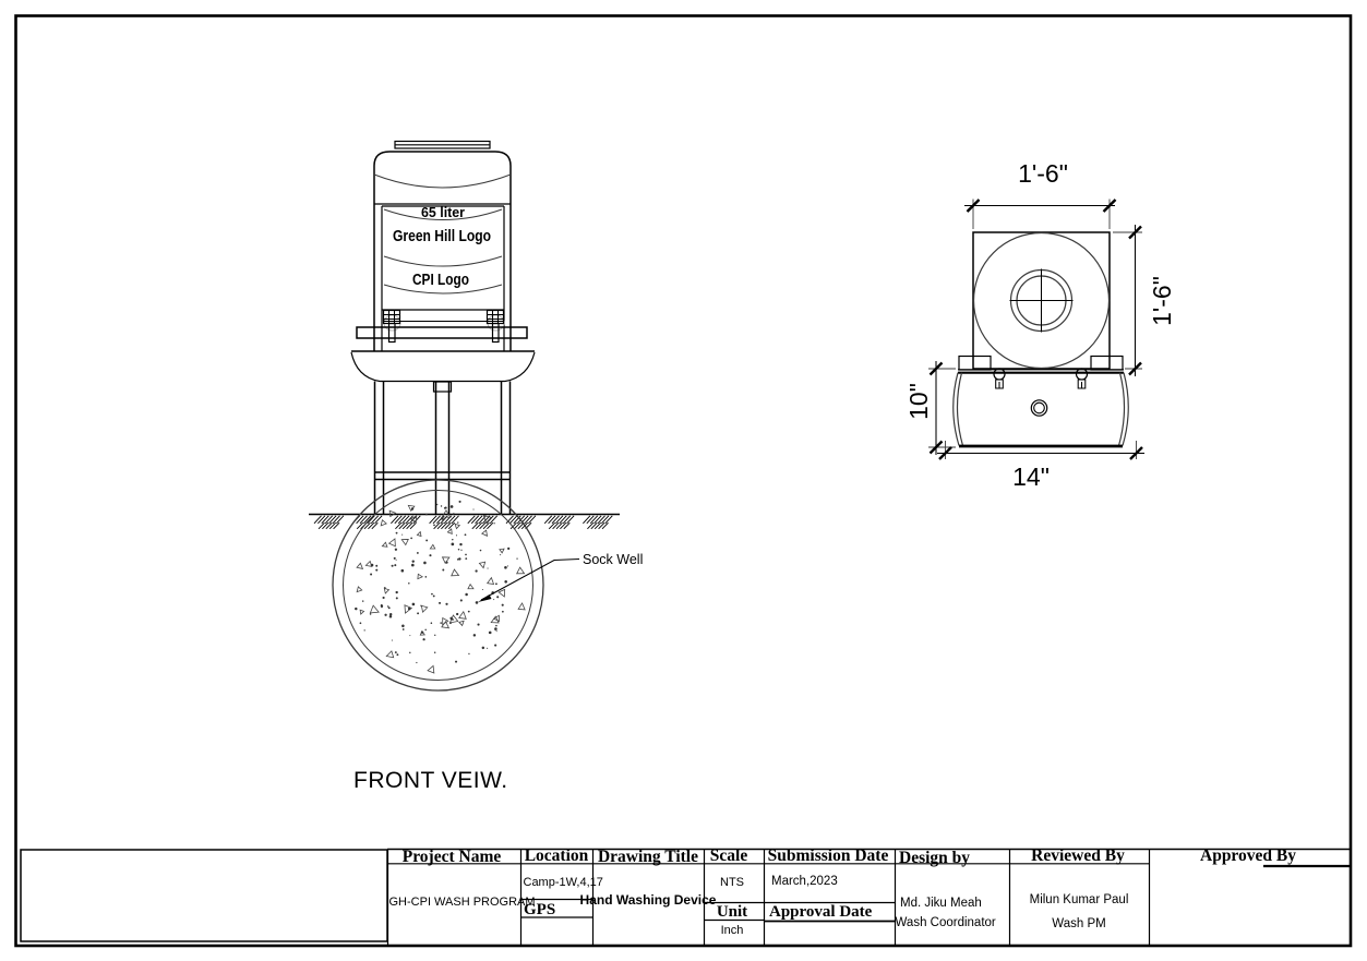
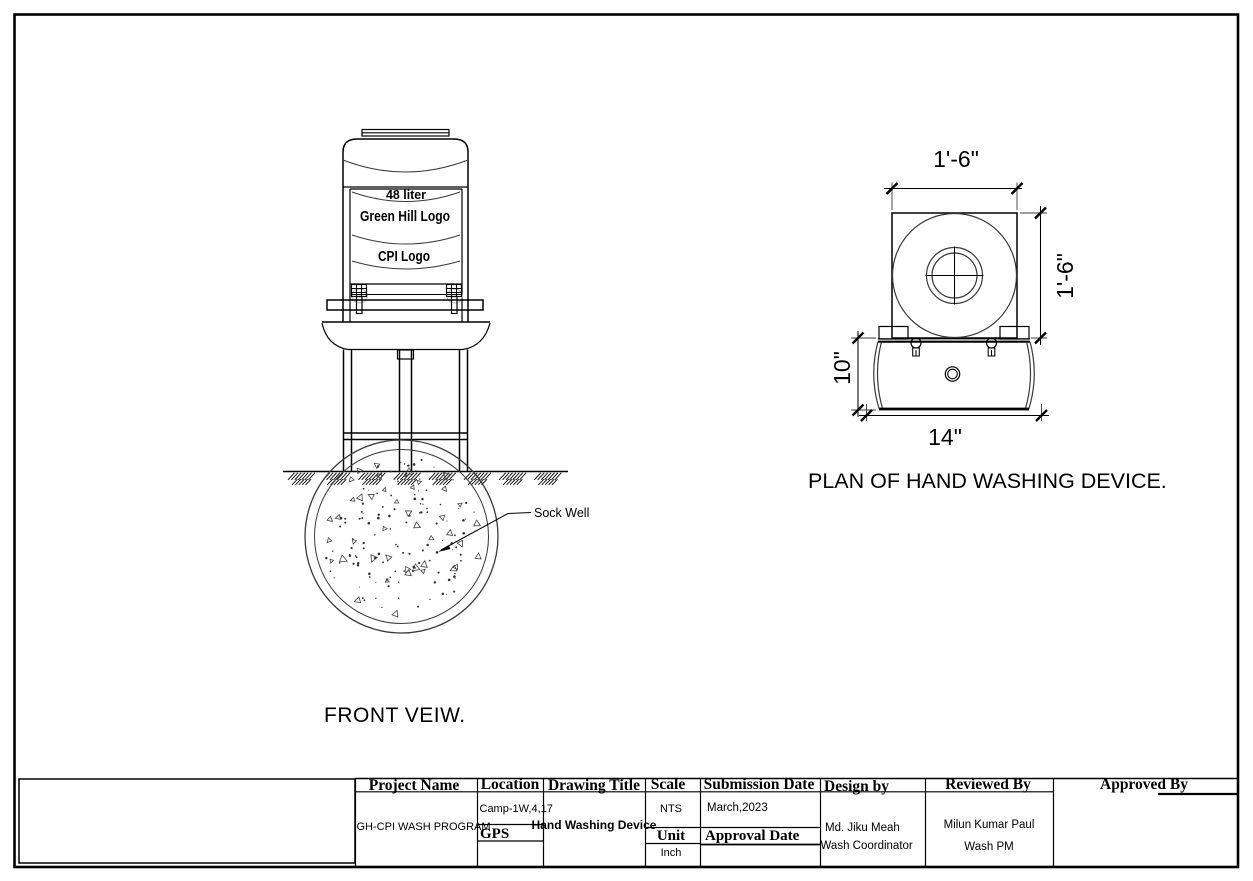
  Sock Well
- 65 liter
+ 48 liter
  Green Hill Logo
  CPI Logo
  FRONT VEIW.
  1'-6"
  14"
+ PLAN OF HAND WASHING DEVICE.
  Project Name
  Location
  Drawing Title
  Scale
  Submission Date
  Design by
  Reviewed By
  Approved By
  GPS
  Unit
  Approval Date
  GH-CPI WASH PROGRAM
  Camp-1W,4,17
  Hand Washing Device
  NTS
  Inch
  March,2023
  Md. Jiku Meah
  Wash Coordinator
  Milun Kumar Paul
  Wash PM
